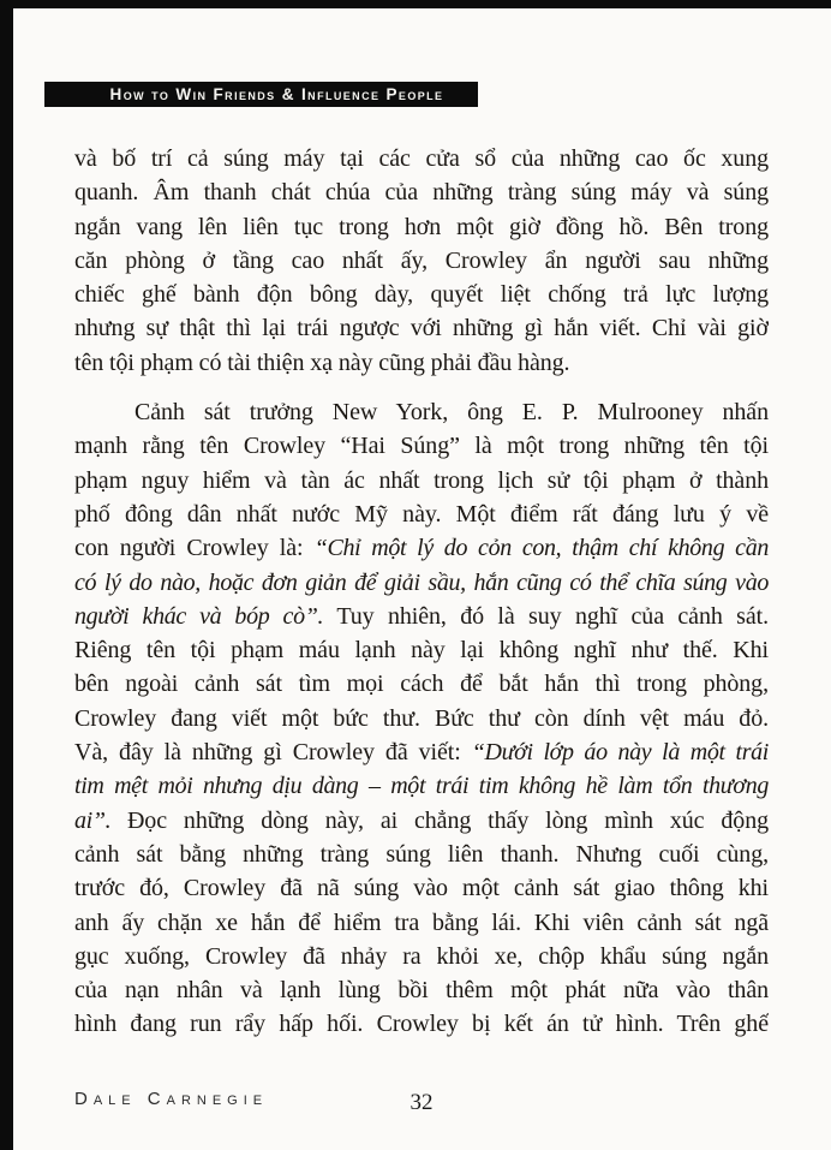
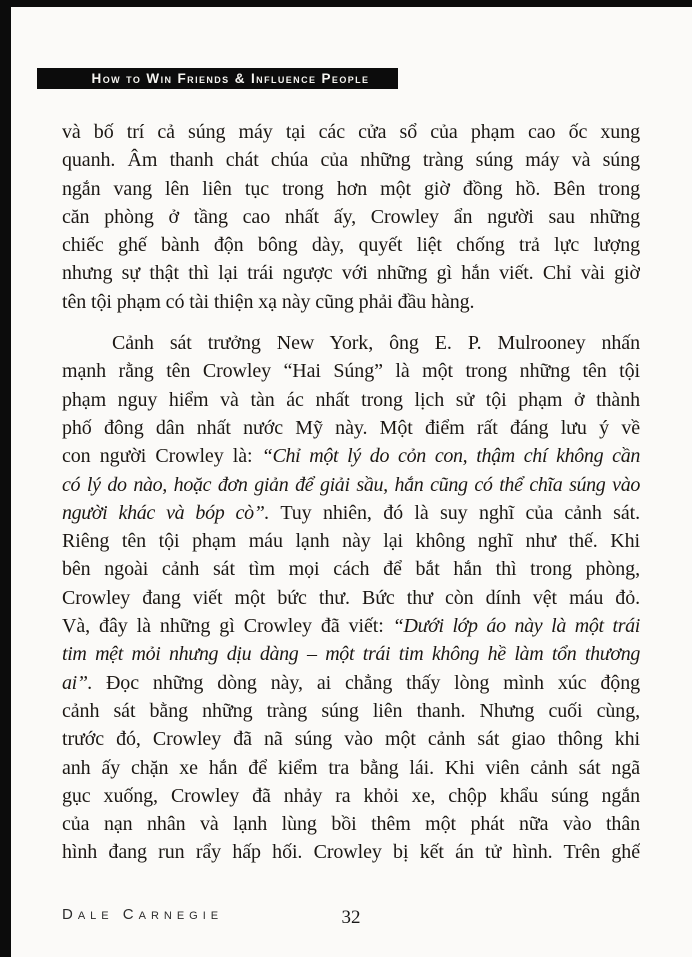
  How to Win Friends & Influence People
- và bố trí cả súng máy tại các cửa sổ của những cao ốc xung
+ và bố trí cả súng máy tại các cửa sổ của phạm cao ốc xung
  quanh. Âm thanh chát chúa của những tràng súng máy và súng
  ngắn vang lên liên tục trong hơn một giờ đồng hồ. Bên trong
  căn phòng ở tầng cao nhất ấy, Crowley ẩn người sau những
  chiếc ghế bành độn bông dày, quyết liệt chống trả lực lượng
  nhưng sự thật thì lại trái ngược với những gì hắn viết. Chỉ vài giờ
  tên tội phạm có tài thiện xạ này cũng phải đầu hàng.
  Cảnh sát trưởng New York, ông E. P. Mulrooney nhấn
  mạnh rằng tên Crowley “Hai Súng” là một trong những tên tội
  phạm nguy hiểm và tàn ác nhất trong lịch sử tội phạm ở thành
  phố đông dân nhất nước Mỹ này. Một điểm rất đáng lưu ý về
  con người Crowley là: “Chỉ một lý do cỏn con, thậm chí không cần
  có lý do nào, hoặc đơn giản để giải sầu, hắn cũng có thể chĩa súng vào
  người khác và bóp cò”. Tuy nhiên, đó là suy nghĩ của cảnh sát.
  Riêng tên tội phạm máu lạnh này lại không nghĩ như thế. Khi
  bên ngoài cảnh sát tìm mọi cách để bắt hắn thì trong phòng,
  Crowley đang viết một bức thư. Bức thư còn dính vệt máu đỏ.
  Và, đây là những gì Crowley đã viết: “Dưới lớp áo này là một trái
  tim mệt mỏi nhưng dịu dàng – một trái tim không hề làm tổn thương
  ai”. Đọc những dòng này, ai chẳng thấy lòng mình xúc động
  cảnh sát bằng những tràng súng liên thanh. Nhưng cuối cùng,
  trước đó, Crowley đã nã súng vào một cảnh sát giao thông khi
- anh ấy chặn xe hắn để hiểm tra bằng lái. Khi viên cảnh sát ngã
+ anh ấy chặn xe hắn để kiểm tra bằng lái. Khi viên cảnh sát ngã
  gục xuống, Crowley đã nhảy ra khỏi xe, chộp khẩu súng ngắn
  của nạn nhân và lạnh lùng bồi thêm một phát nữa vào thân
  hình đang run rẩy hấp hối. Crowley bị kết án tử hình. Trên ghế
  Dale Carnegie
  32
